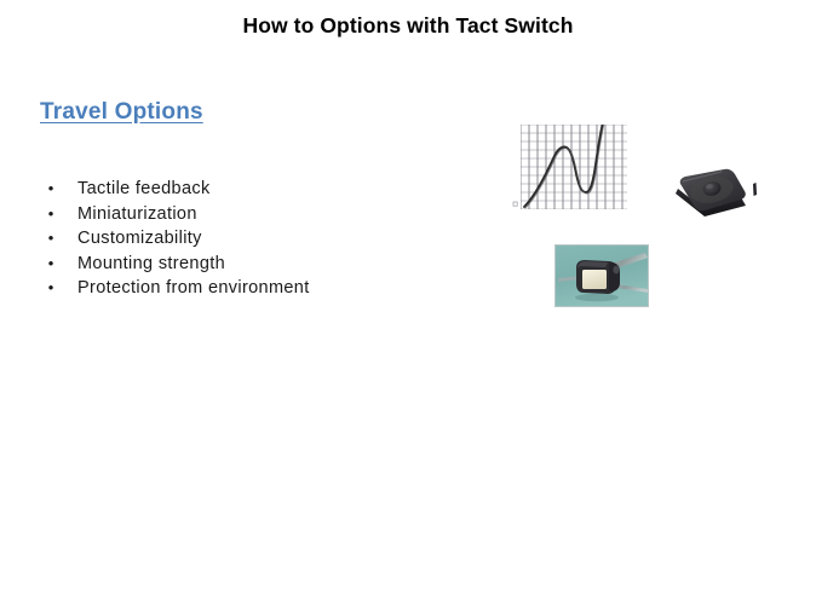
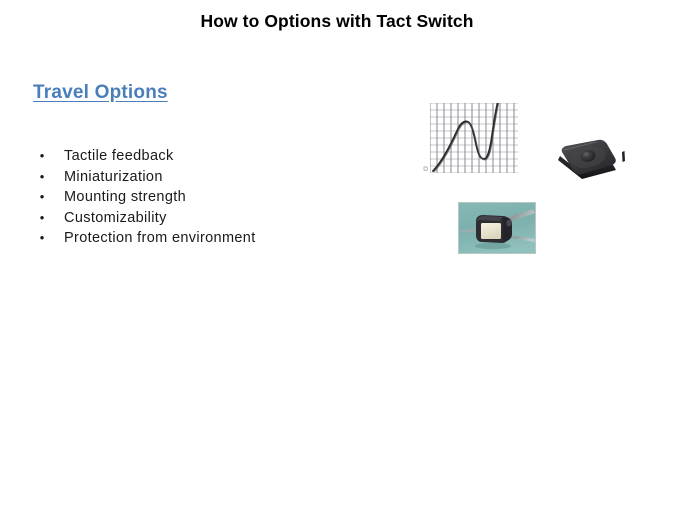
  How to Options with Tact Switch
  Travel Options
  •
  Tactile feedback
  •
  Miniaturization
  •
- Customizability
+ Mounting strength
  •
- Mounting strength
+ Customizability
  •
  Protection from environment
